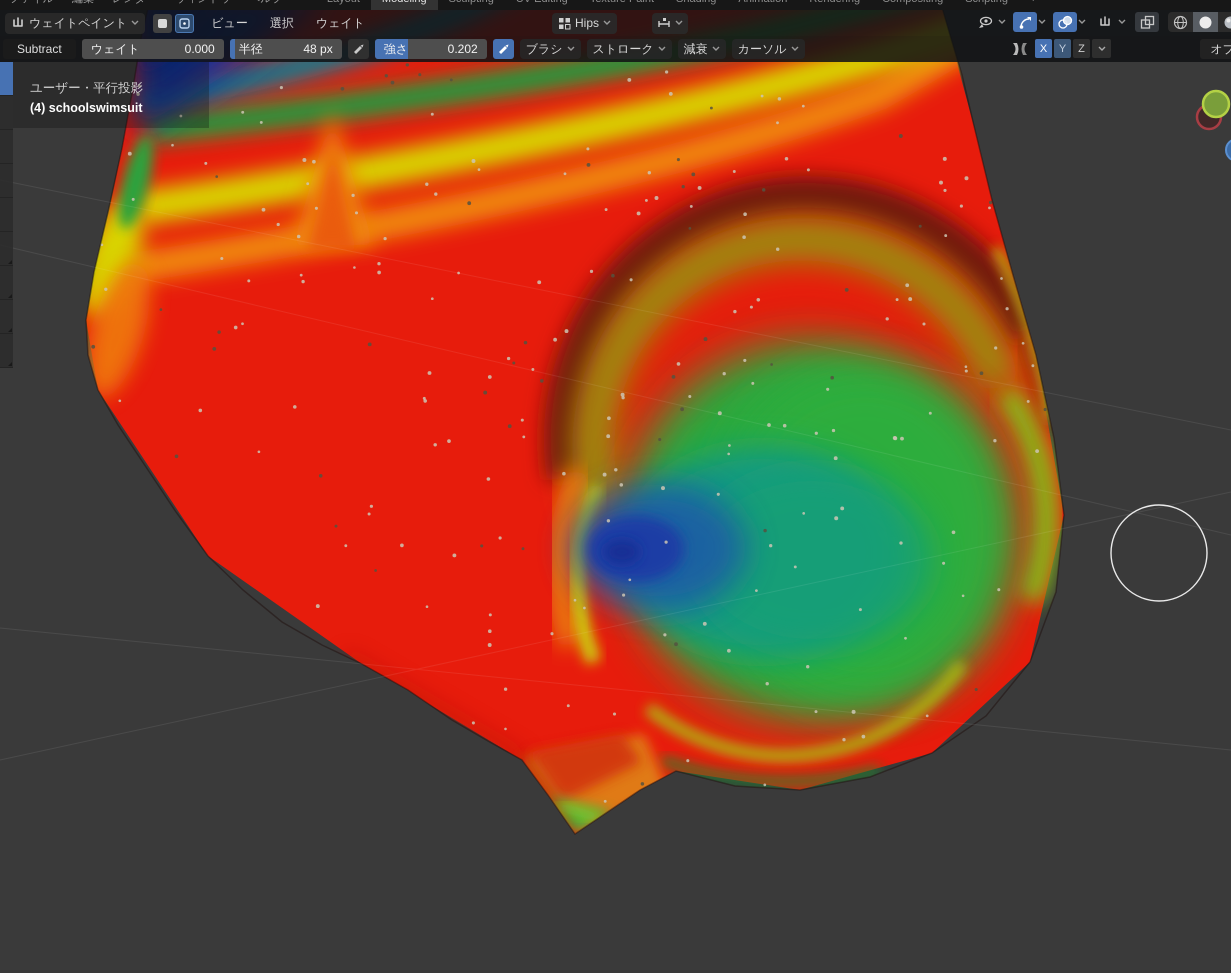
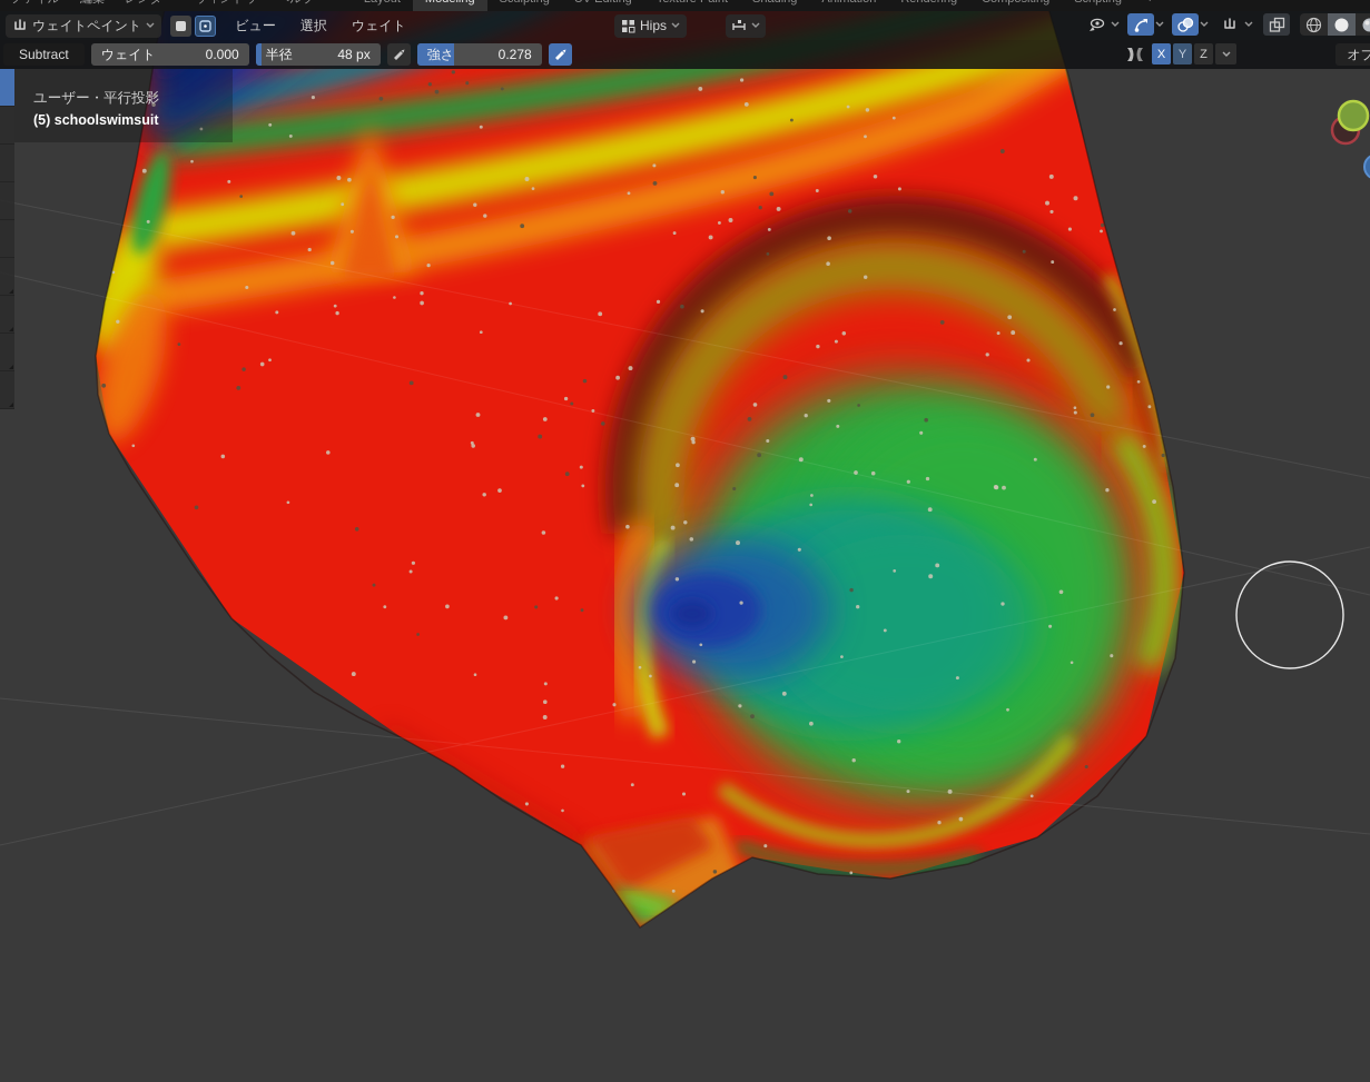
  ユーザー・平行投影
- (4) schoolswimsuit
+ (5) schoolswimsuit
  ウェイトペイント
  ビュー
  選択
  ウェイト
  Hips
  Subtract
  ウェイト
  0.000
  半径
  48 px
  強さ
- 0.202
+ 0.278
- ブラシ
- ストローク
- 減衰
- カーソル
  X
  Y
  Z
  オプ
